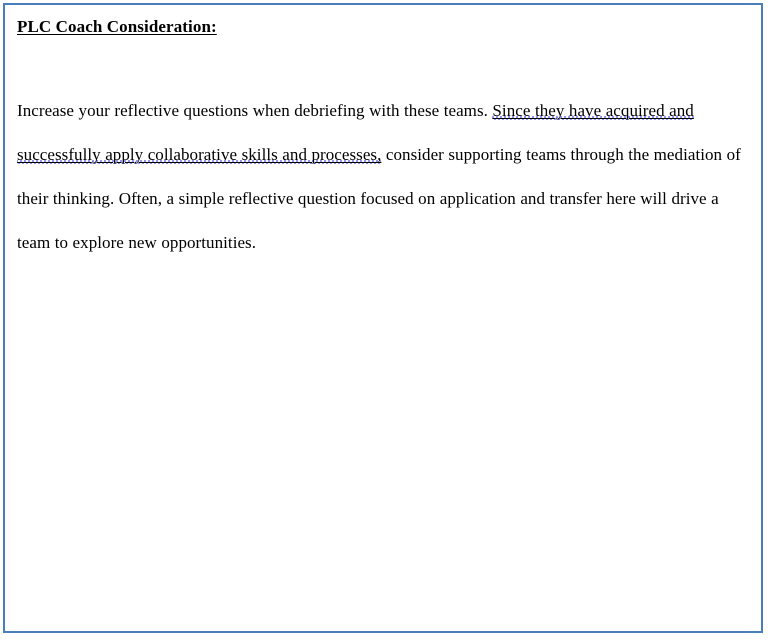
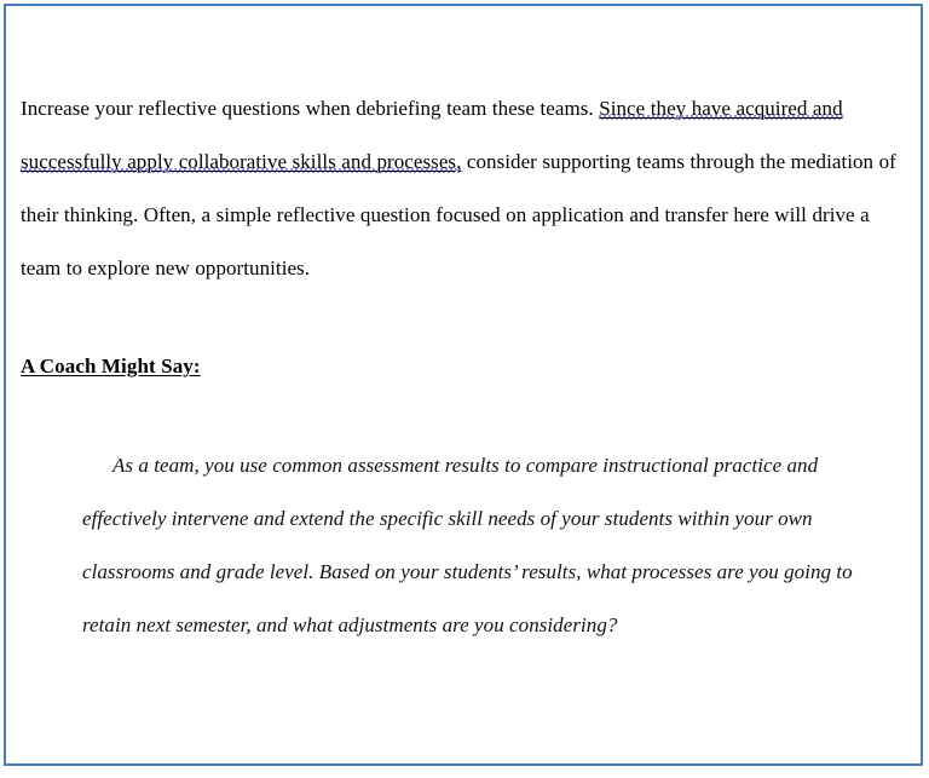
- PLC Coach Consideration:
- Increase your reflective questions when debriefing with these teams. Since they have acquired and successfully apply collaborative skills and processes, consider supporting teams through the mediation of their thinking. Often, a simple reflective question focused on application and transfer here will drive a team to explore new opportunities.
+ Increase your reflective questions when debriefing team these teams. Since they have acquired and successfully apply collaborative skills and processes, consider supporting teams through the mediation of their thinking. Often, a simple reflective question focused on application and transfer here will drive a team to explore new opportunities.
+ A Coach Might Say:
+ As a team, you use common assessment results to compare instructional practice and effectively intervene and extend the specific skill needs of your students within your own classrooms and grade level. Based on your students’ results, what processes are you going to retain next semester, and what adjustments are you considering?
